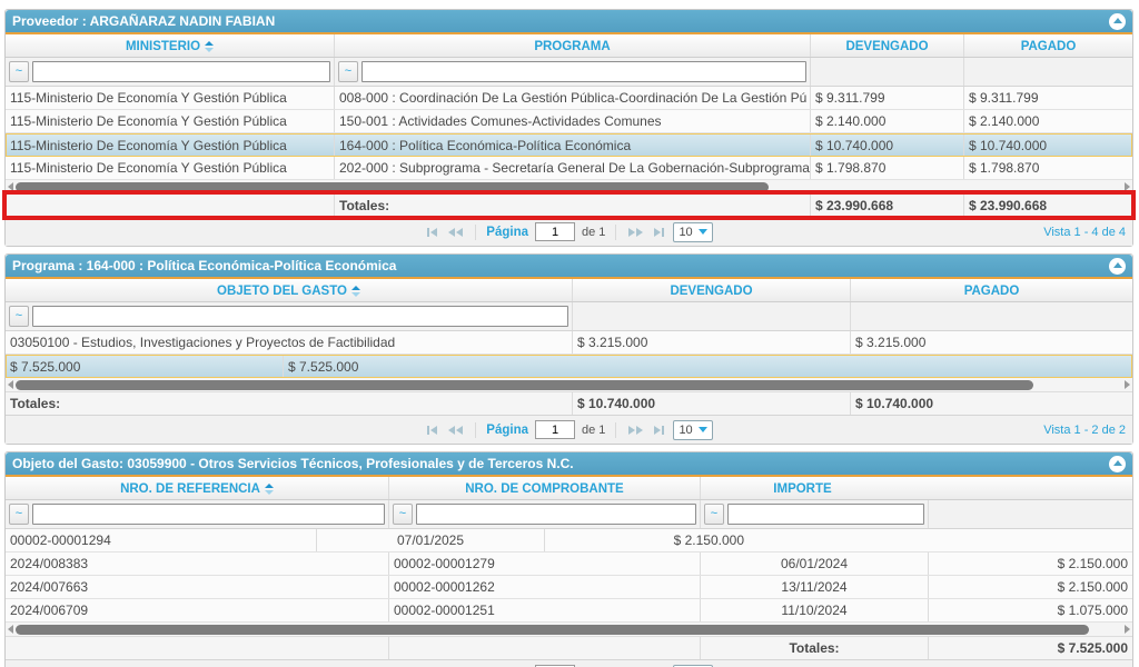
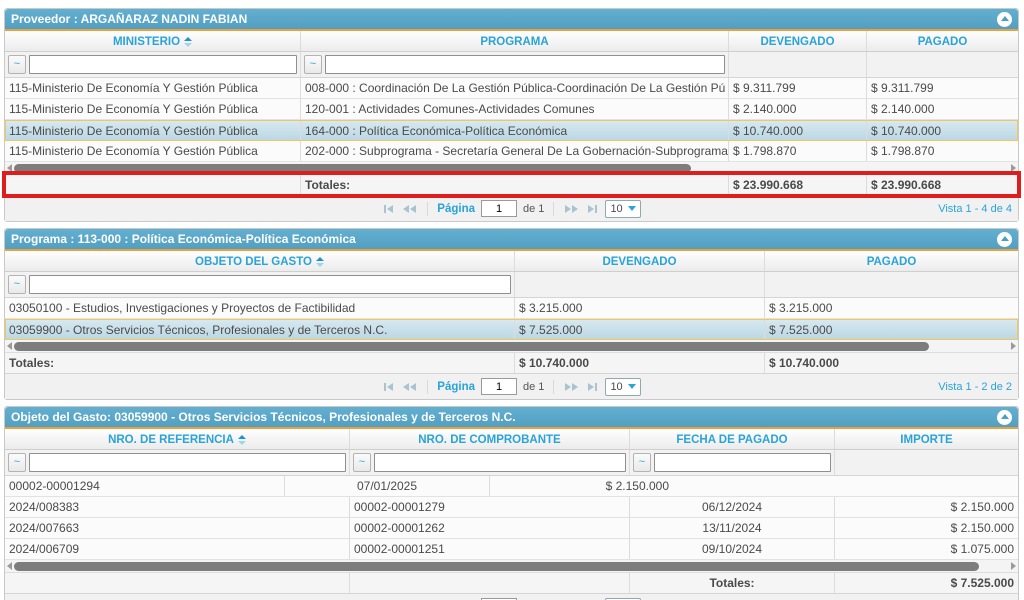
  Proveedor : ARGAÑARAZ NADIN FABIAN
  MINISTERIO
  PROGRAMA
  DEVENGADO
  PAGADO
  ~
  ~
  115-Ministerio De Economía Y Gestión Pública
  008-000 : Coordinación De La Gestión Pública-Coordinación De La Gestión Pú
  $ 9.311.799
  $ 9.311.799
  115-Ministerio De Economía Y Gestión Pública
- 150-001 : Actividades Comunes-Actividades Comunes
+ 120-001 : Actividades Comunes-Actividades Comunes
  $ 2.140.000
  $ 2.140.000
  115-Ministerio De Economía Y Gestión Pública
  164-000 : Política Económica-Política Económica
  $ 10.740.000
  $ 10.740.000
  115-Ministerio De Economía Y Gestión Pública
  202-000 : Subprograma - Secretaría General De La Gobernación-Subprograma
  $ 1.798.870
  $ 1.798.870
  Totales:
  $ 23.990.668
  $ 23.990.668
  Página
  1
  de 1
  10
  Vista 1 - 4 de 4
- Programa : 164-000 : Política Económica-Política Económica
+ Programa : 113-000 : Política Económica-Política Económica
  OBJETO DEL GASTO
  DEVENGADO
  PAGADO
  ~
  03050100 - Estudios, Investigaciones y Proyectos de Factibilidad
  $ 3.215.000
  $ 3.215.000
+ 03059900 - Otros Servicios Técnicos, Profesionales y de Terceros N.C.
  $ 7.525.000
  $ 7.525.000
  Totales:
  $ 10.740.000
  $ 10.740.000
  Página
  1
  de 1
  10
  Vista 1 - 2 de 2
  Objeto del Gasto: 03059900 - Otros Servicios Técnicos, Profesionales y de Terceros N.C.
  NRO. DE REFERENCIA
  NRO. DE COMPROBANTE
+ FECHA DE PAGADO
  IMPORTE
  ~
  ~
  ~
  00002-00001294
  07/01/2025
  $ 2.150.000
  2024/008383
  00002-00001279
- 06/01/2024
+ 06/12/2024
  $ 2.150.000
  2024/007663
  00002-00001262
  13/11/2024
  $ 2.150.000
  2024/006709
  00002-00001251
- 11/10/2024
+ 09/10/2024
  $ 1.075.000
  Totales:
  $ 7.525.000
